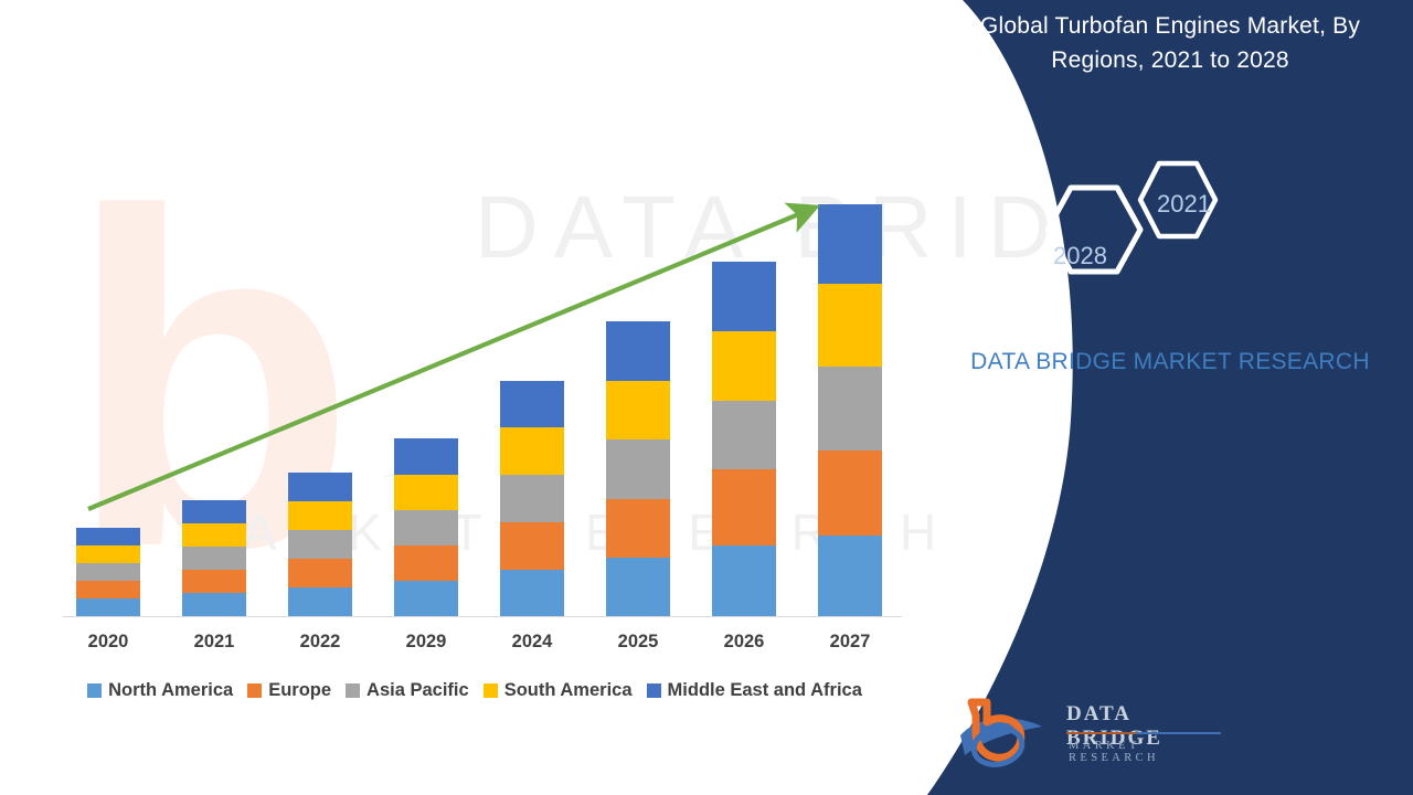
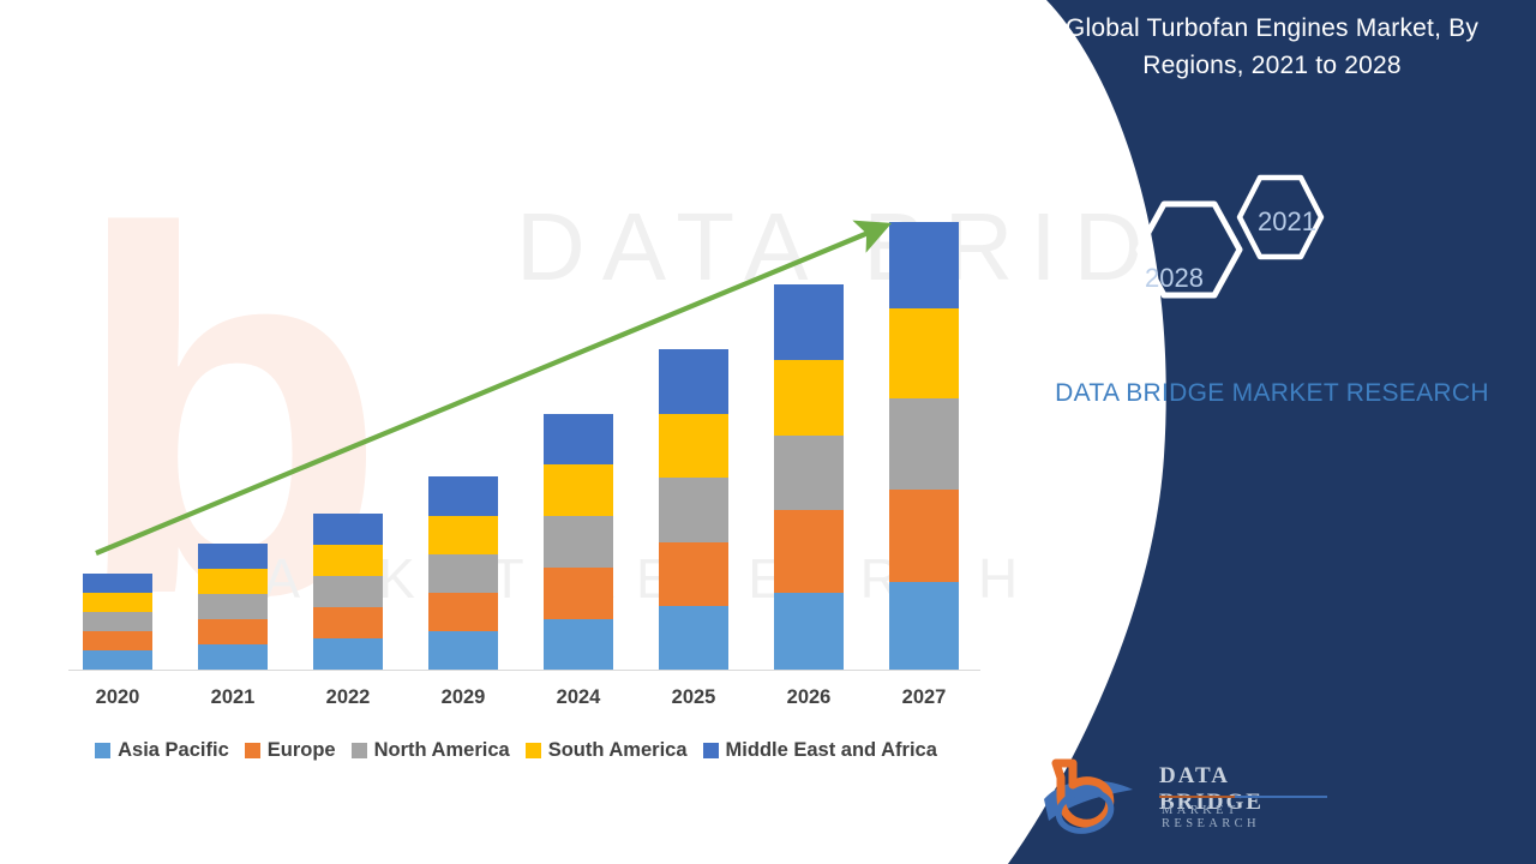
  b
  DATARID
  2020
  2021
  2022
  2029
  2024
  2025
  2026
  2027
- North America
+ Asia Pacific
  Europe
- Asia Pacific
+ North America
  South America
  Middle East and Africa
  Global Turbofan Engines Market, By Regions, 2021 to 2028
  2028
  2021
  DATA BRIDGE MARKET RESEARCH
  DATA BRIDGE
  MARKET RESEARCH
